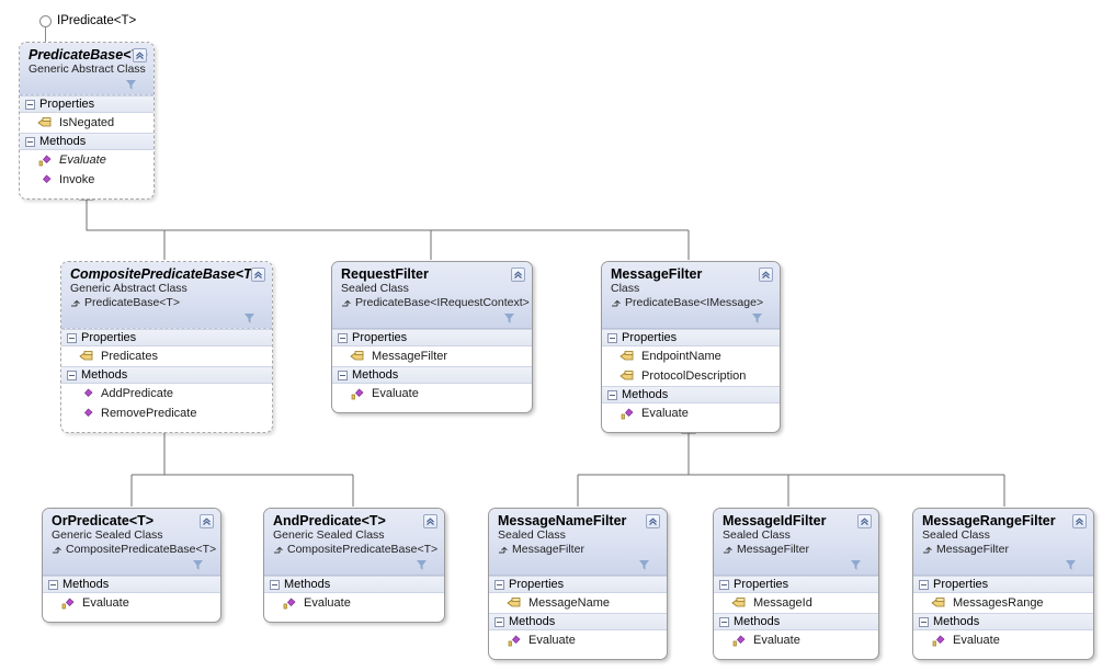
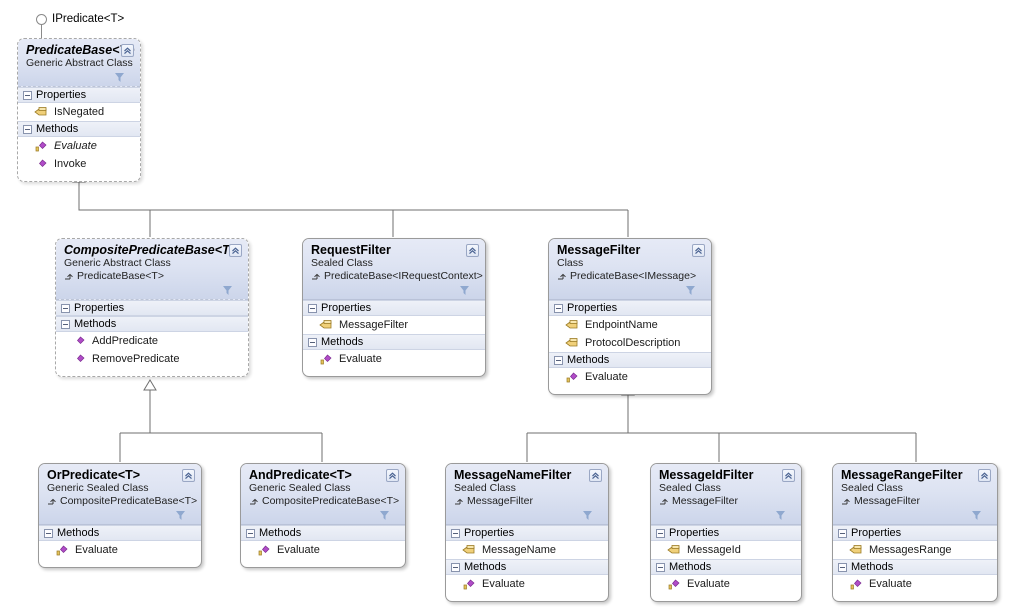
  IPredicate<T>
  PredicateBase<
  Generic Abstract Class
  Properties
  IsNegated
  Methods
  Evaluate
  Invoke
  CompositePredicateBase<T
  Generic Abstract Class
  PredicateBase<T>
  Properties
- Predicates
  Methods
  AddPredicate
  RemovePredicate
  RequestFilter
  Sealed Class
  PredicateBase<IRequestContext>
  Properties
  MessageFilter
  Methods
  Evaluate
  MessageFilter
  Class
  PredicateBase<IMessage>
  Properties
  EndpointName
  ProtocolDescription
  Methods
  Evaluate
  OrPredicate<T>
  Generic Sealed Class
  CompositePredicateBase<T>
  Methods
  Evaluate
  AndPredicate<T>
  Generic Sealed Class
  CompositePredicateBase<T>
  Methods
  Evaluate
  MessageNameFilter
  Sealed Class
  MessageFilter
  Properties
  MessageName
  Methods
  Evaluate
  MessageIdFilter
  Sealed Class
  MessageFilter
  Properties
  MessageId
  Methods
  Evaluate
  MessageRangeFilter
  Sealed Class
  MessageFilter
  Properties
  MessagesRange
  Methods
  Evaluate
